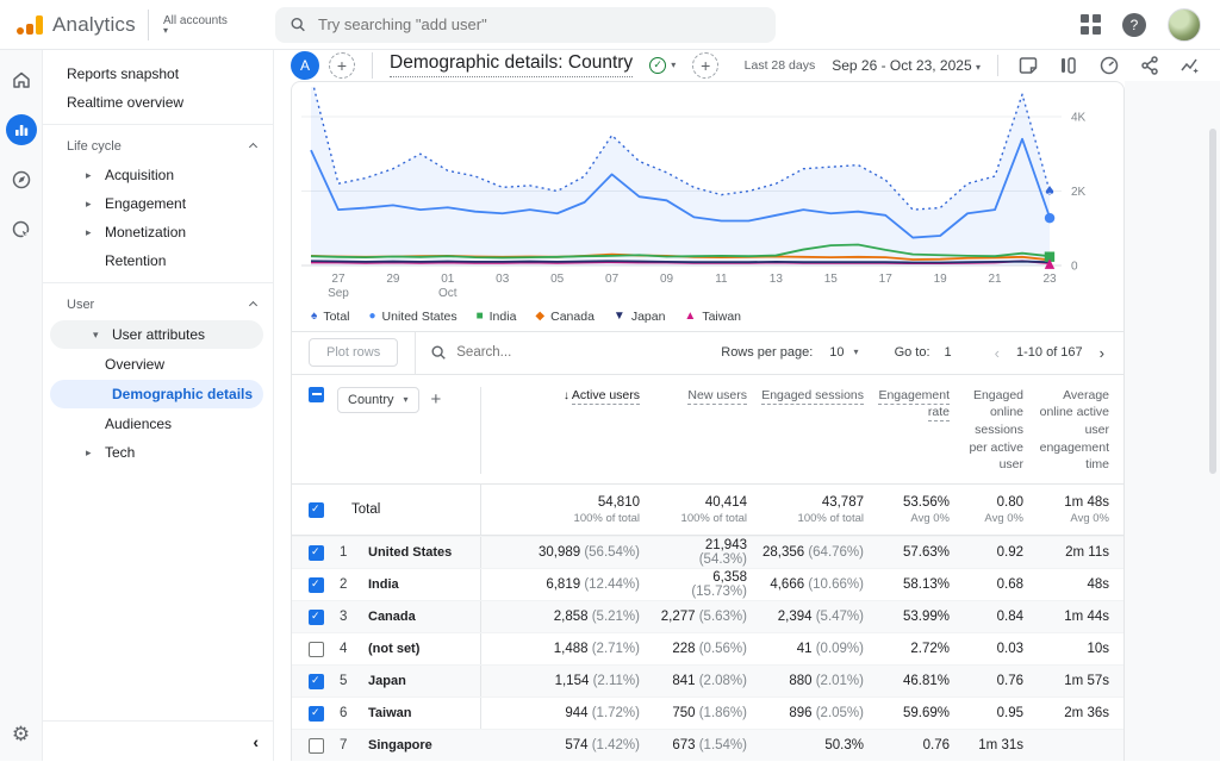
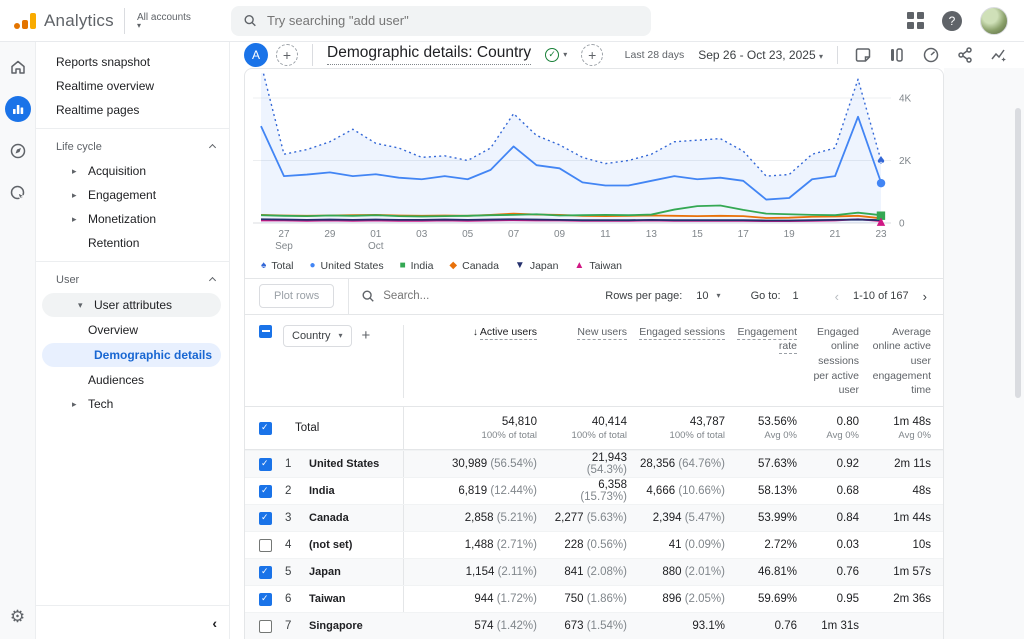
  Analytics
  All accounts
  ▾
  Try searching "add user"
  ?
  ⚙
  Reports snapshot
  Realtime overview
+ Realtime pages
  Life cycle
  ▸
  Acquisition
  ▸
  Engagement
  ▸
  Monetization
  Retention
  User
  ▾
  User attributes
  Overview
  Demographic details
  Audiences
  ▸
  Tech
  ‹
  A
  +
  Demographic details: Country
  ✓
  ▾
  +
  Last 28 days
  Sep 26 - Oct 23, 2025 ▾
  0
  2K
  4K
  ♠
  ●
  ■
  ▲
  27
  Sep
  29
  01
  Oct
  03
  05
  07
  09
  11
  13
  15
  17
  19
  21
  23
  ♠
  Total
  ●
  United States
  ■
  India
  ◆
  Canada
  ▼
  Japan
  ▲
  Taiwan
  Plot rows
  Search...
  Rows per page:
  10
  ▾
  Go to:
  1
  ‹
  1-10 of 167
  ›
  Country
  ▾
  +
  ↓ Active users
  New users
  Engaged sessions
  Engagement rate
  Engaged online sessions per active user
  Average online active user engagement time
  Total
  54,810
  100% of total
  40,414
  100% of total
  43,787
  100% of total
  53.56%
  Avg 0%
  0.80
  Avg 0%
  1m 48s
  Avg 0%
  1
  United States
  30,989 (56.54%)
  21,943 (54.3%)
  28,356 (64.76%)
  57.63%
  0.92
  2m 11s
  2
  India
  6,819 (12.44%)
  6,358 (15.73%)
  4,666 (10.66%)
  58.13%
  0.68
  48s
  3
  Canada
  2,858 (5.21%)
  2,277 (5.63%)
  2,394 (5.47%)
  53.99%
  0.84
  1m 44s
  4
  (not set)
  1,488 (2.71%)
  228 (0.56%)
  41 (0.09%)
  2.72%
  0.03
  10s
  5
  Japan
  1,154 (2.11%)
  841 (2.08%)
  880 (2.01%)
  46.81%
  0.76
  1m 57s
  6
  Taiwan
  944 (1.72%)
  750 (1.86%)
  896 (2.05%)
  59.69%
  0.95
  2m 36s
  7
  Singapore
  574 (1.42%)
  673 (1.54%)
- 50.3%
+ 93.1%
  0.76
  1m 31s
